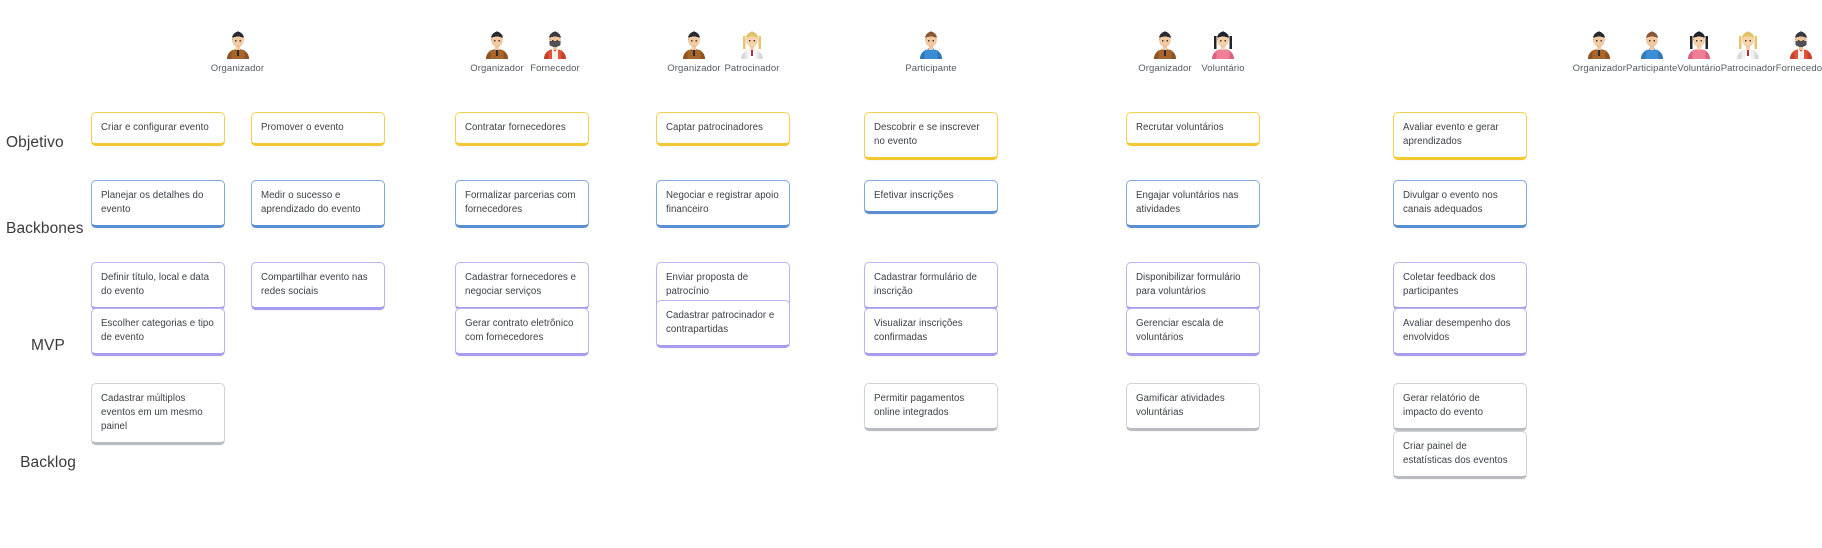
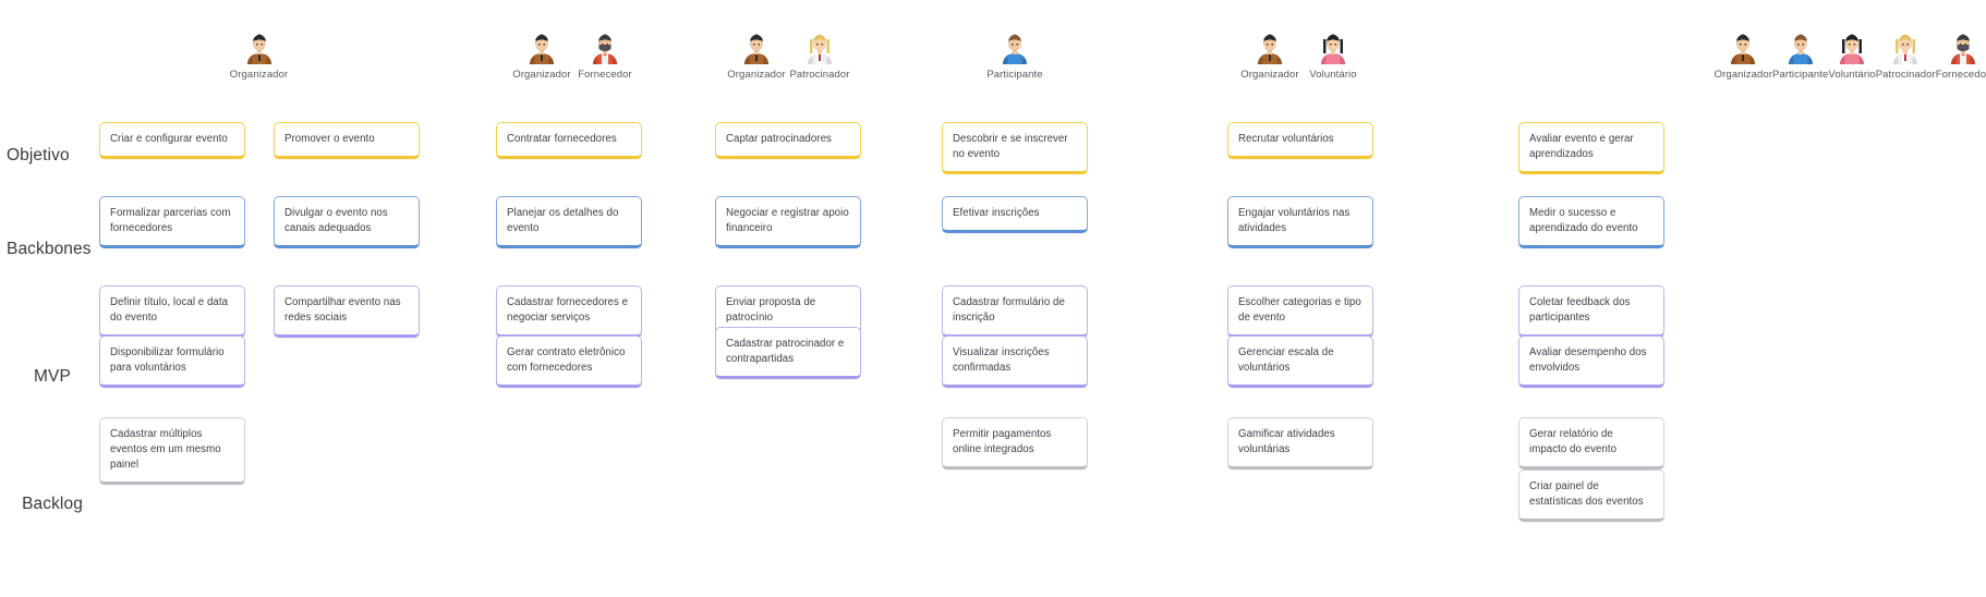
  Objetivo
  Backbones
  MVP
  Backlog
  Organizador
  Criar e configurar evento
- Planejar os detalhes do evento
+ Formalizar parcerias com fornecedores
  Definir título, local e data do evento
- Escolher categorias e tipo de evento
+ Disponibilizar formulário para voluntários
  Cadastrar múltiplos eventos em um mesmo painel
  Promover o evento
- Medir o sucesso e aprendizado do evento
+ Divulgar o evento nos canais adequados
  Compartilhar evento nas redes sociais
  Organizador
  Fornecedor
  Contratar fornecedores
- Formalizar parcerias com fornecedores
+ Planejar os detalhes do evento
  Cadastrar fornecedores e negociar serviços
  Gerar contrato eletrônico com fornecedores
  Organizador
  Patrocinador
  Captar patrocinadores
  Negociar e registrar apoio financeiro
  Enviar proposta de patrocínio
  Cadastrar patrocinador e contrapartidas
  Participante
  Descobrir e se inscrever no evento
  Efetivar inscrições
  Cadastrar formulário de inscrição
  Visualizar inscrições confirmadas
  Permitir pagamentos online integrados
  Organizador
  Voluntário
  Recrutar voluntários
  Engajar voluntários nas atividades
- Disponibilizar formulário para voluntários
+ Escolher categorias e tipo de evento
  Gerenciar escala de voluntários
  Gamificar atividades voluntárias
  Organizador
  Participante
  Voluntário
  Patrocinador
  Fornecedo
  Avaliar evento e gerar aprendizados
- Divulgar o evento nos canais adequados
+ Medir o sucesso e aprendizado do evento
  Coletar feedback dos participantes
  Avaliar desempenho dos envolvidos
  Gerar relatório de impacto do evento
  Criar painel de estatísticas dos eventos
